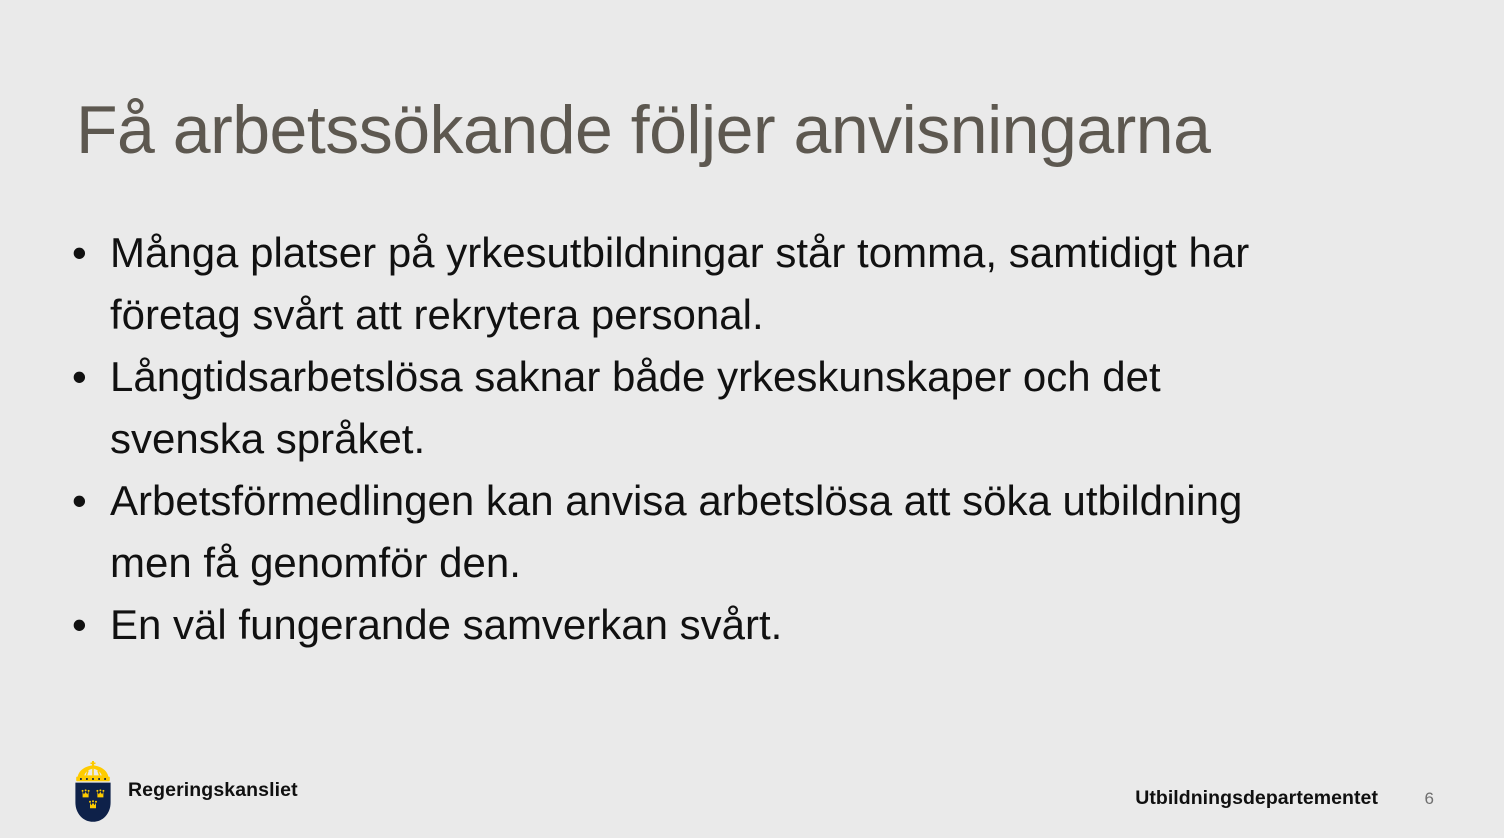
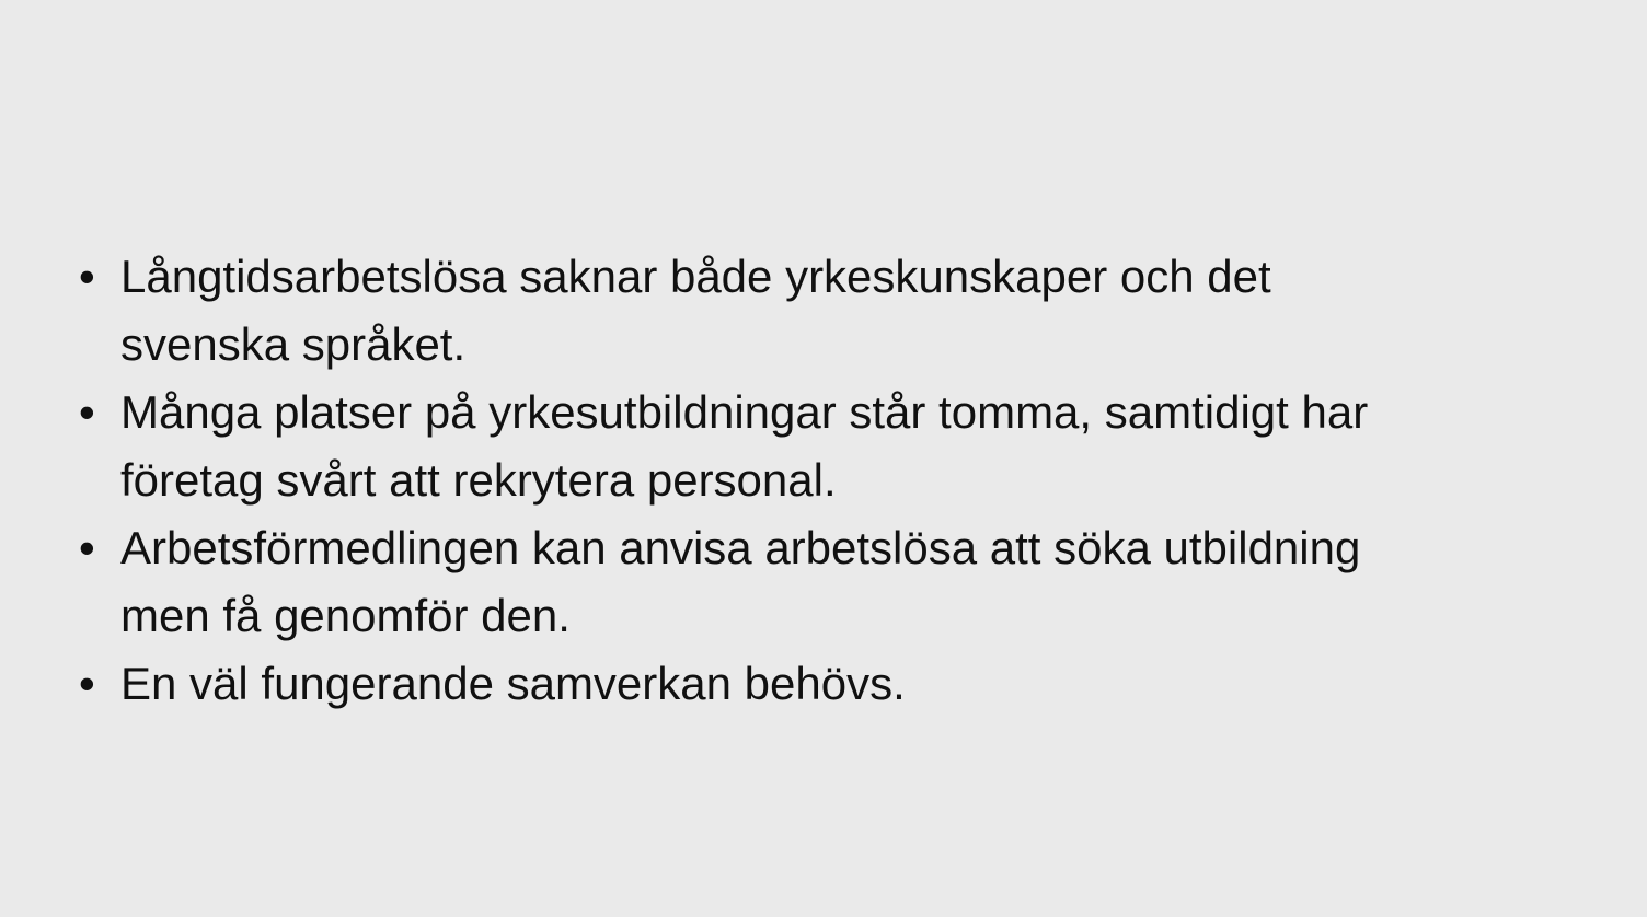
- Få arbetssökande följer anvisningarna
  •
- Många platser på yrkesutbildningar står tomma, samtidigt har företag svårt att rekrytera personal.
+ Långtidsarbetslösa saknar både yrkeskunskaper och det svenska språket.
  •
- Långtidsarbetslösa saknar både yrkeskunskaper och det svenska språket.
+ Många platser på yrkesutbildningar står tomma, samtidigt har företag svårt att rekrytera personal.
  •
  Arbetsförmedlingen kan anvisa arbetslösa att söka utbildning men få genomför den.
  •
- En väl fungerande samverkan svårt.
+ En väl fungerande samverkan behövs.
- Regeringskansliet
- Utbildningsdepartementet
- 6
